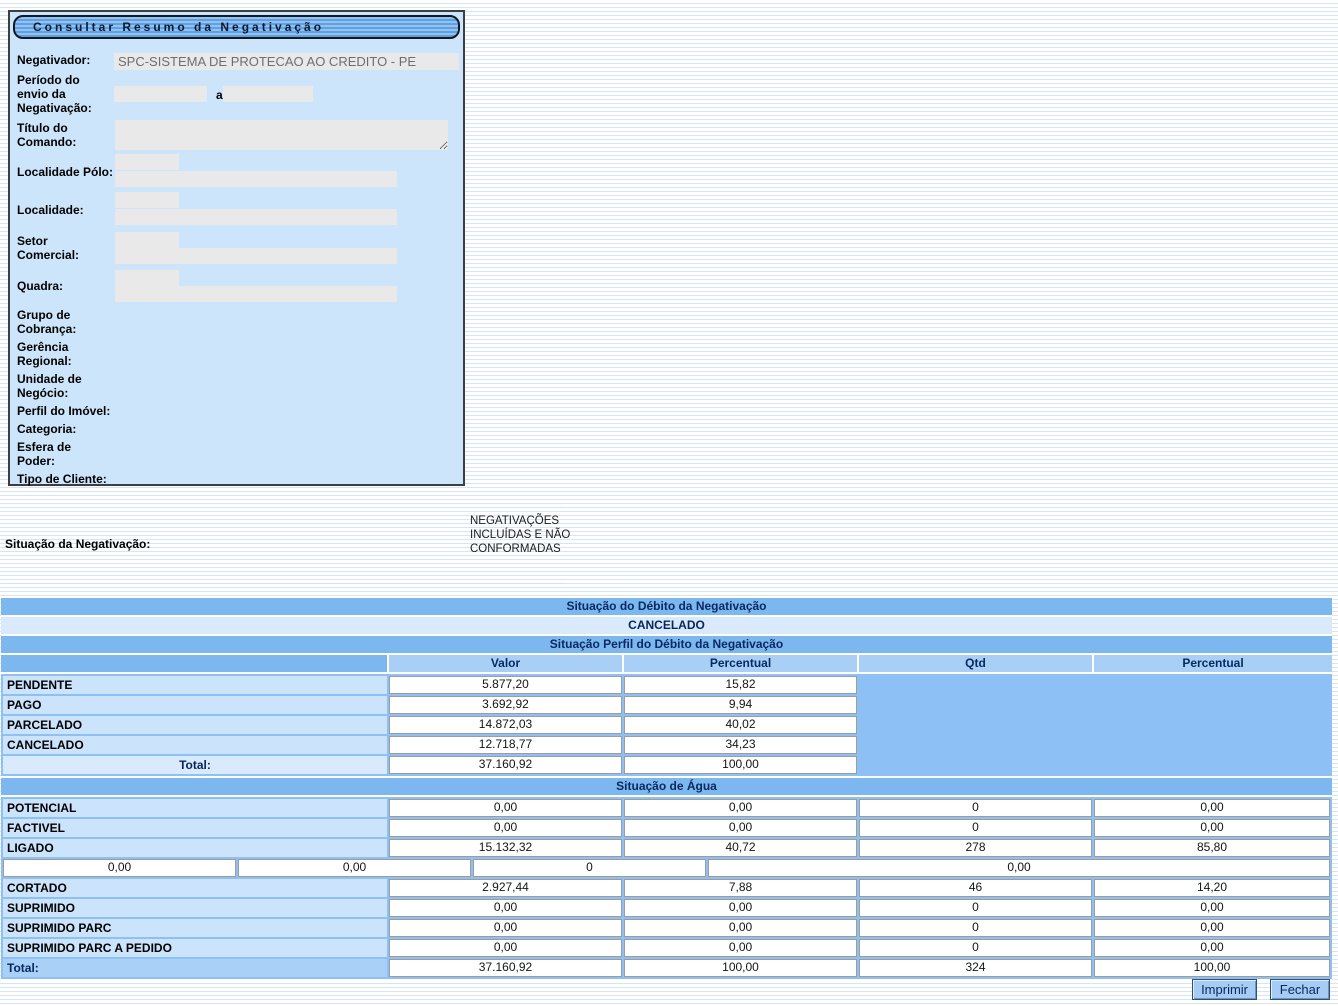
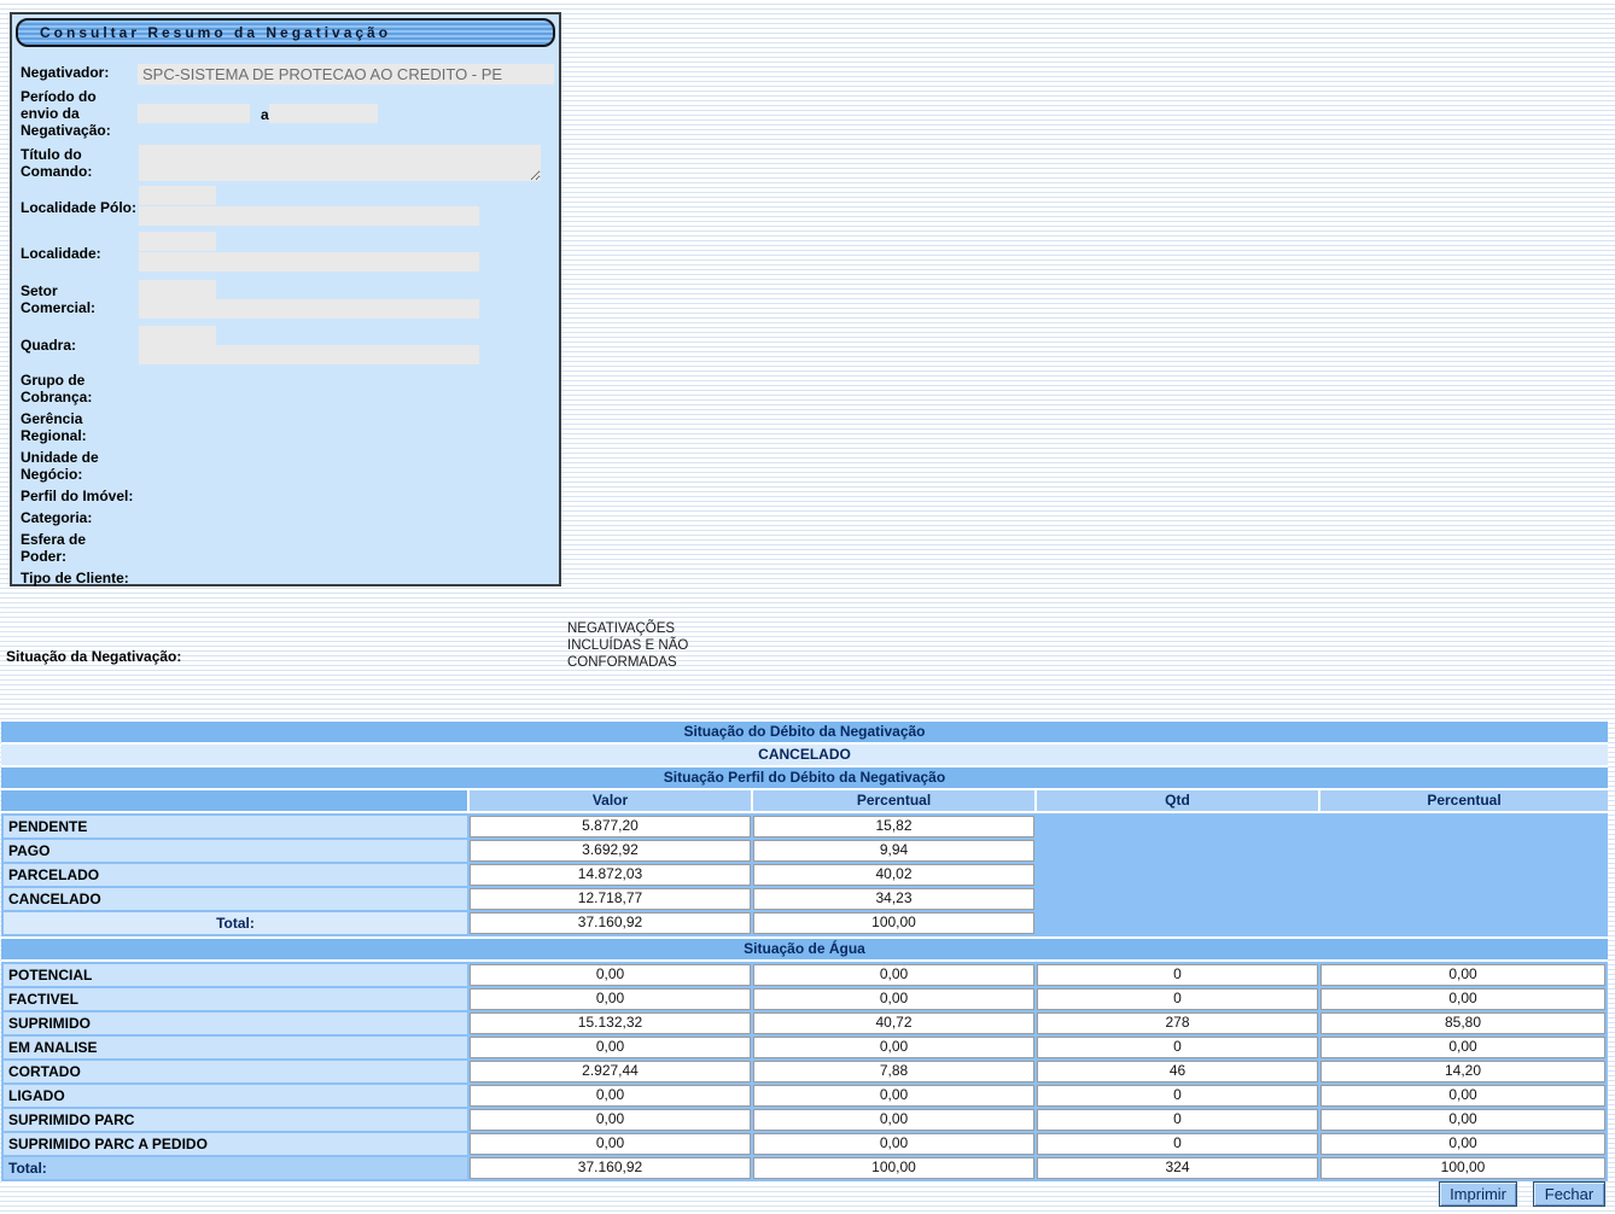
  Consultar Resumo da Negativação
  Negativador:
  SPC-SISTEMA DE PROTECAO AO CREDITO - PE
  Período do envio da Negativação:
  a
  Título do Comando:
  Localidade Pólo:
  Localidade:
  Setor Comercial:
  Quadra:
  Grupo de Cobrança:
  Gerência Regional:
  Unidade de Negócio:
  Perfil do Imóvel:
  Categoria:
  Esfera de Poder:
  Tipo de Cliente:
  Situação da Negativação:
  NEGATIVAÇÕES INCLUÍDAS E NÃO CONFORMADAS
  Situação do Débito da Negativação
  CANCELADO
  Situação Perfil do Débito da Negativação
  Valor
  Percentual
  Qtd
  Percentual
  PENDENTE
  5.877,20
  15,82
  PAGO
  3.692,92
  9,94
  PARCELADO
  14.872,03
  40,02
  CANCELADO
  12.718,77
  34,23
  Total:
  37.160,92
  100,00
  Situação de Água
  POTENCIAL
  0,00
  0,00
  0
  0,00
  FACTIVEL
  0,00
  0,00
  0
  0,00
- LIGADO
+ SUPRIMIDO
  15.132,32
  40,72
  278
  85,80
+ EM ANALISE
  0,00
  0,00
  0
  0,00
  CORTADO
  2.927,44
  7,88
  46
  14,20
- SUPRIMIDO
+ LIGADO
  0,00
  0,00
  0
  0,00
  SUPRIMIDO PARC
  0,00
  0,00
  0
  0,00
  SUPRIMIDO PARC A PEDIDO
  0,00
  0,00
  0
  0,00
  Total:
  37.160,92
  100,00
  324
  100,00
  Imprimir
  Fechar
